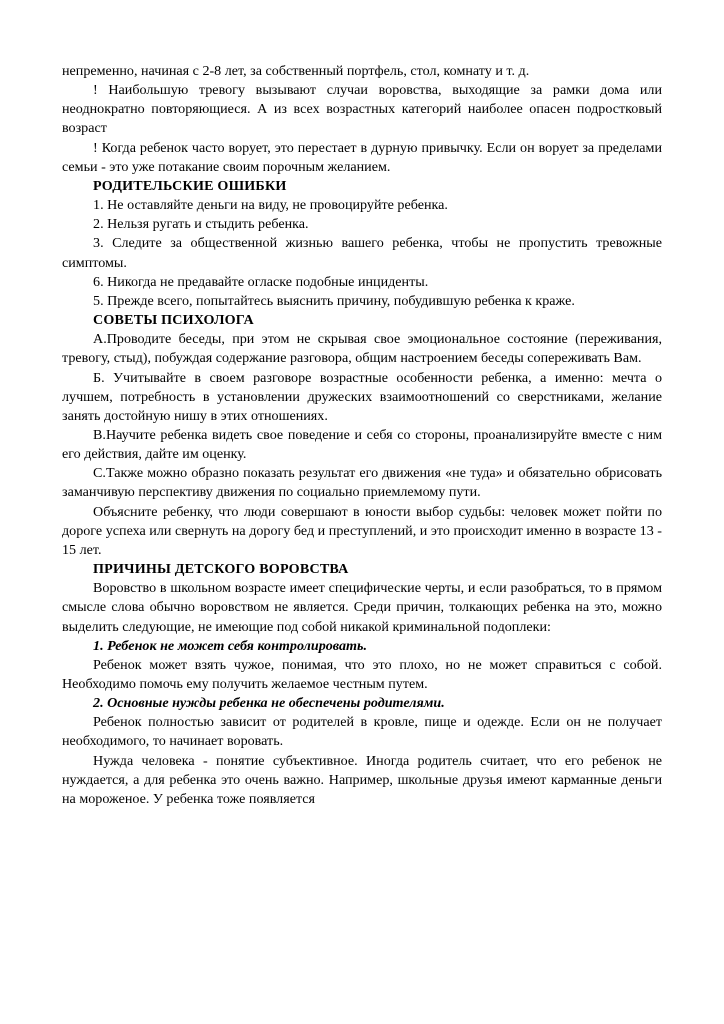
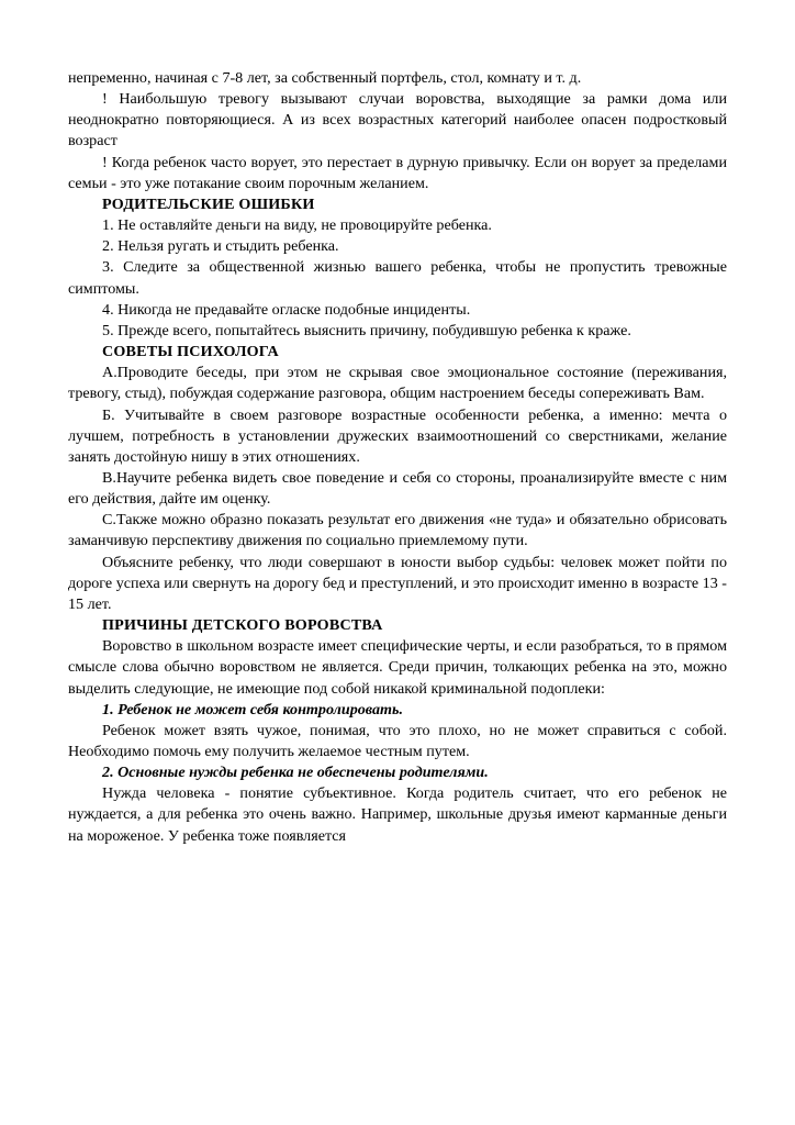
- непременно, начиная с 2-8 лет, за собственный портфель, стол, комнату и т. д.
+ непременно, начиная с 7-8 лет, за собственный портфель, стол, комнату и т. д.
  ! Наибольшую тревогу вызывают случаи воровства, выходящие за рамки дома или неоднократно повторяющиеся. А из всех возрастных категорий наиболее опасен подростковый возраст
  ! Когда ребенок часто ворует, это перестает в дурную привычку. Если он ворует за пределами семьи - это уже потакание своим порочным желанием.
  РОДИТЕЛЬСКИЕ ОШИБКИ
  1. Не оставляйте деньги на виду, не провоцируйте ребенка.
  2. Нельзя ругать и стыдить ребенка.
  3. Следите за общественной жизнью вашего ребенка, чтобы не пропустить тревожные симптомы.
- 6. Никогда не предавайте огласке подобные инциденты.
+ 4. Никогда не предавайте огласке подобные инциденты.
  5. Прежде всего, попытайтесь выяснить причину, побудившую ребенка к краже.
  СОВЕТЫ ПСИХОЛОГА
  А.Проводите беседы, при этом не скрывая свое эмоциональное состояние (переживания, тревогу, стыд), побуждая содержание разговора, общим настроением беседы сопереживать Вам.
  Б. Учитывайте в своем разговоре возрастные особенности ребенка, а именно: мечта о лучшем, потребность в установлении дружеских взаимоотношений со сверстниками, желание занять достойную нишу в этих отношениях.
  В.Научите ребенка видеть свое поведение и себя со стороны, проанализируйте вместе с ним его действия, дайте им оценку.
  С.Также можно образно показать результат его движения «не туда» и обязательно обрисовать заманчивую перспективу движения по социально приемлемому пути.
  Объясните ребенку, что люди совершают в юности выбор судьбы: человек может пойти по дороге успеха или свернуть на дорогу бед и преступлений, и это происходит именно в возрасте 13 - 15 лет.
  ПРИЧИНЫ ДЕТСКОГО ВОРОВСТВА
  Воровство в школьном возрасте имеет специфические черты, и если разобраться, то в прямом смысле слова обычно воровством не является. Среди причин, толкающих ребенка на это, можно выделить следующие, не имеющие под собой никакой криминальной подоплеки:
  1. Ребенок не может себя контролировать.
  Ребенок может взять чужое, понимая, что это плохо, но не может справиться с собой. Необходимо помочь ему получить желаемое честным путем.
  2. Основные нужды ребенка не обеспечены родителями.
- Ребенок полностью зависит от родителей в кровле, пище и одежде. Если он не получает необходимого, то начинает воровать.
- Нужда человека - понятие субъективное. Иногда родитель считает, что его ребенок не нуждается, а для ребенка это очень важно. Например, школьные друзья имеют карманные деньги на мороженое. У ребенка тоже появляется
+ Нужда человека - понятие субъективное. Когда родитель считает, что его ребенок не нуждается, а для ребенка это очень важно. Например, школьные друзья имеют карманные деньги на мороженое. У ребенка тоже появляется
